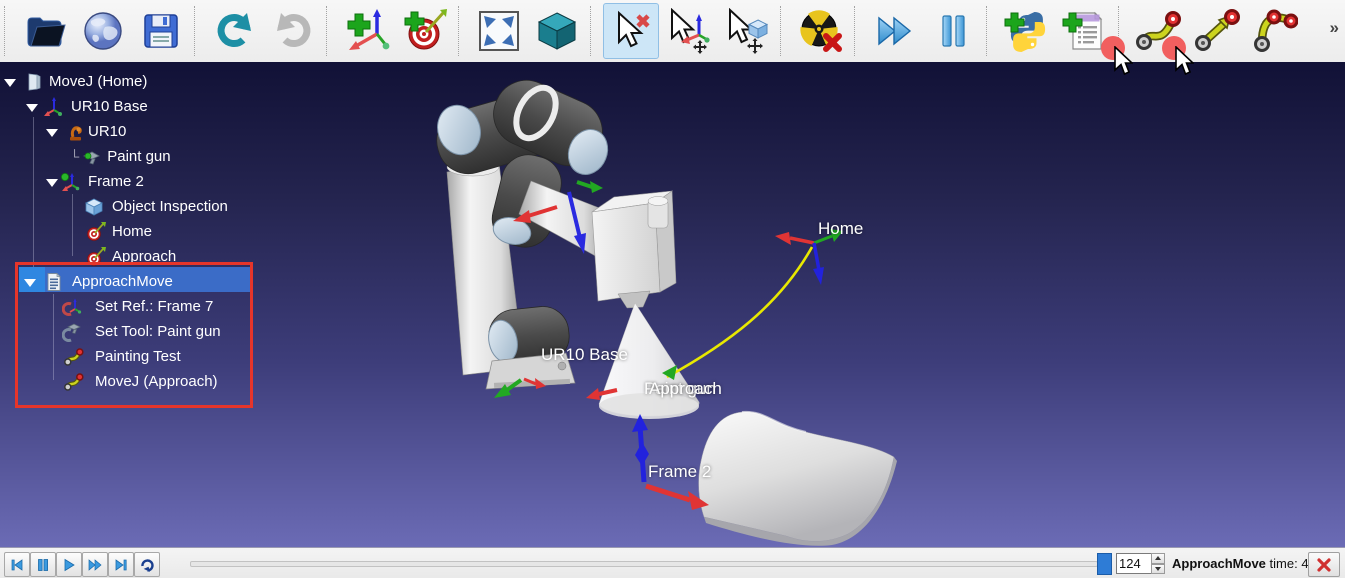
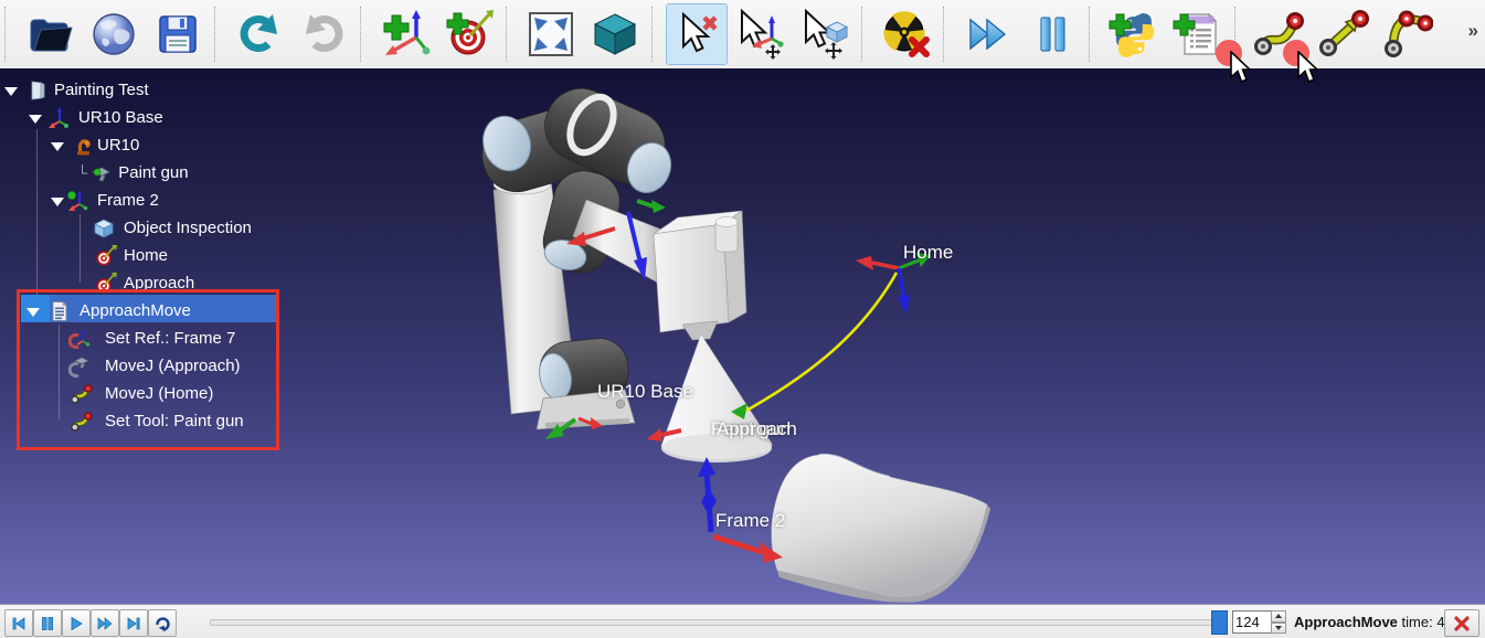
  »
  UR10 Base
  Paint gun
  Approach
  Home
  Frame 2
- MoveJ (Home)
+ Painting Test
  UR10 Base
  UR10
  └
  Paint gun
  Frame 2
  Object Inspection
  Home
  Approach
  ApproachMove
  Set Ref.: Frame 7
- Set Tool: Paint gun
+ MoveJ (Approach)
- Painting Test
+ MoveJ (Home)
- MoveJ (Approach)
+ Set Tool: Paint gun
  124
  ApproachMove time: 4
